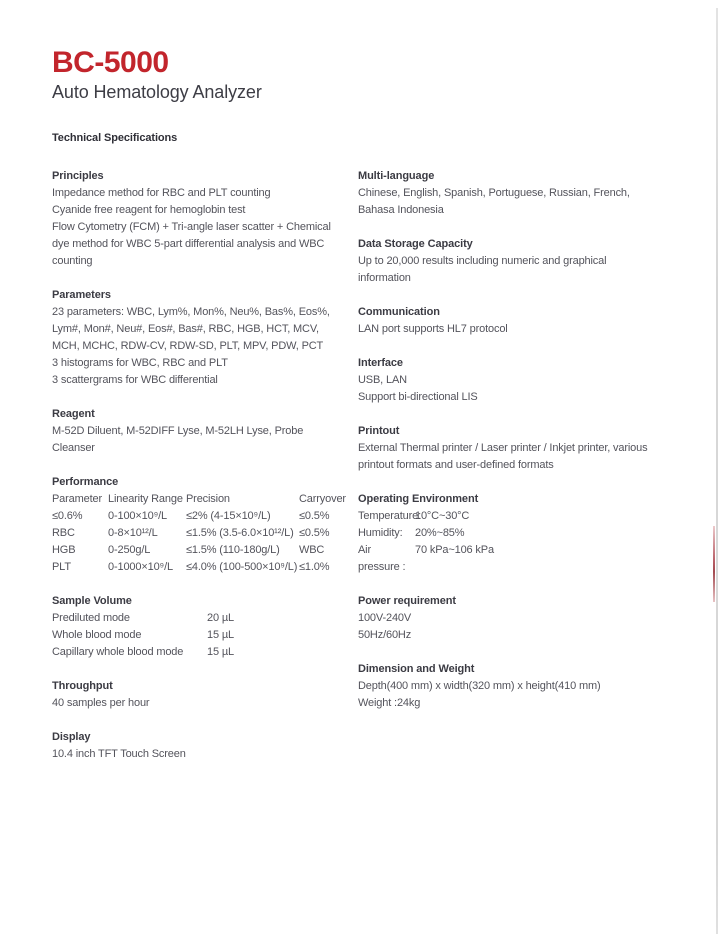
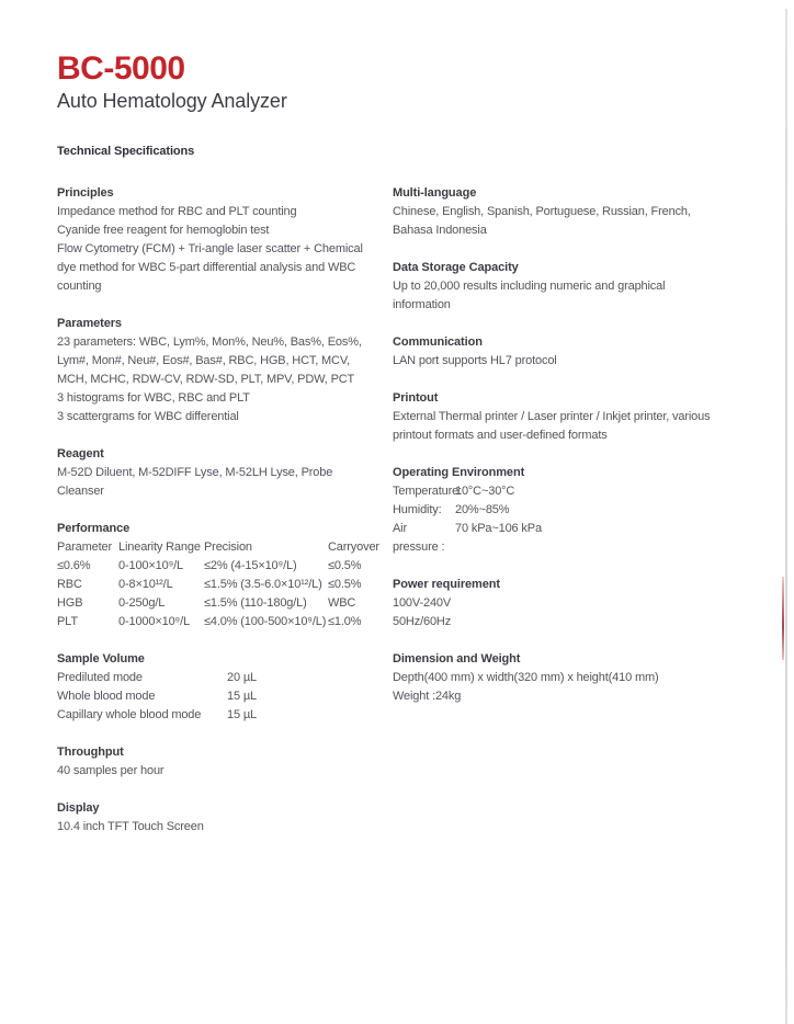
  BC-5000
  Auto Hematology Analyzer
  Technical Specifications
  Principles
  Impedance method for RBC and PLT counting
  Cyanide free reagent for hemoglobin test
  Flow Cytometry (FCM) + Tri-angle laser scatter + Chemical dye method for WBC 5-part differential analysis and WBC counting
  Parameters
  23 parameters: WBC, Lym%, Mon%, Neu%, Bas%, Eos%, Lym#, Mon#, Neu#, Eos#, Bas#, RBC, HGB, HCT, MCV, MCH, MCHC, RDW-CV, RDW-SD, PLT, MPV, PDW, PCT
  3 histograms for WBC, RBC and PLT
  3 scattergrams for WBC differential
  Reagent
  M-52D Diluent, M-52DIFF Lyse, M-52LH Lyse, Probe Cleanser
  Performance
  Parameter
  Linearity Range
  Precision
  Carryover
  ≤0.6%
  0-100×10⁹/L
  ≤2% (4-15×10⁹/L)
  ≤0.5%
  RBC
  0-8×10¹²/L
  ≤1.5% (3.5-6.0×10¹²/L)
  ≤0.5%
  HGB
  0-250g/L
  ≤1.5% (110-180g/L)
  WBC
  PLT
  0-1000×10⁹/L
  ≤4.0% (100-500×10⁹/L)
  ≤1.0%
  Sample Volume
  Prediluted mode
  20 µL
  Whole blood mode
  15 µL
  Capillary whole blood mode
  15 µL
  Throughput
  40 samples per hour
  Display
  10.4 inch TFT Touch Screen
  Multi-language
  Chinese, English, Spanish, Portuguese, Russian, French, Bahasa Indonesia
  Data Storage Capacity
  Up to 20,000 results including numeric and graphical information
  Communication
  LAN port supports HL7 protocol
- Interface
- USB, LAN
- Support bi-directional LIS
  Printout
  External Thermal printer / Laser printer / Inkjet printer, various printout formats and user-defined formats
  Operating Environment
  Temperatur
  10°C~30°C
  Humidity:
  20%~85%
  Air pressure :
  70 kPa~106 kPa
  Power requirement
  100V-240V
  50Hz/60Hz
  Dimension and Weight
  Depth(400 mm) x width(320 mm) x height(410 mm)
  Weight :24kg
